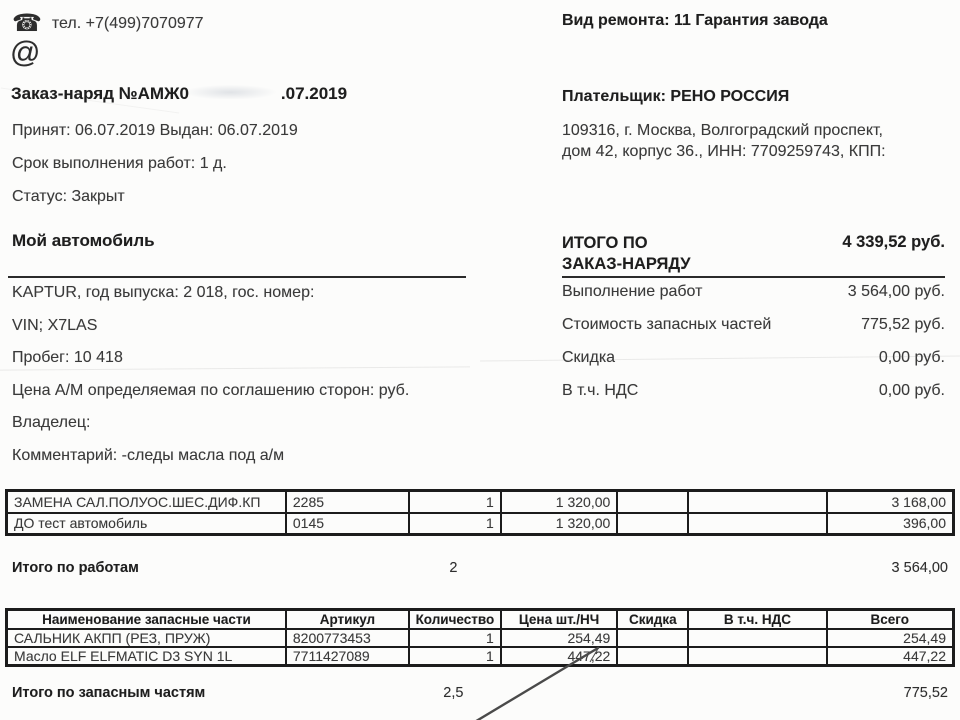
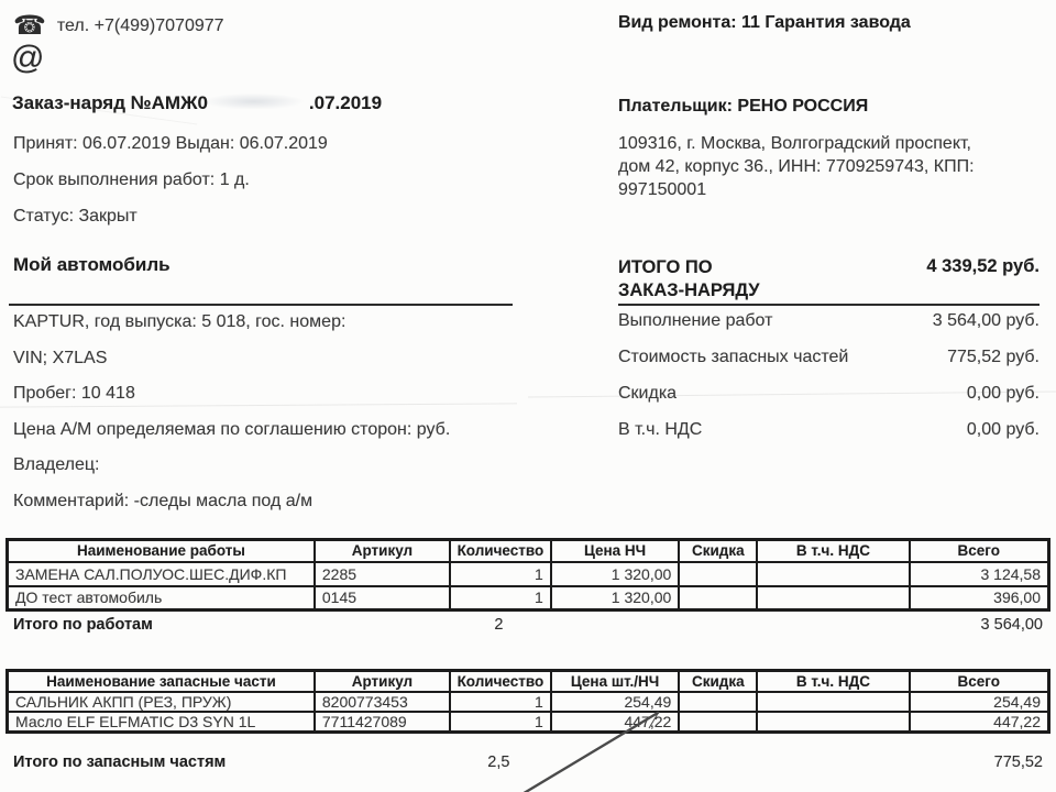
  ☎
  тел. +7(499)7070977
  @
  Заказ-наряд №АМЖ0 .07.2019
  Принят: 06.07.2019 Выдан: 06.07.2019
  Срок выполнения работ: 1 д.
  Статус: Закрыт
  Мой автомобиль
- KAPTUR, год выпуска: 2 018, гос. номер:
+ KAPTUR, год выпуска: 5 018, гос. номер:
  VIN; X7LAS
  Пробег: 10 418
  Цена А/М определяемая по соглашению сторон: руб.
  Владелец:
  Комментарий: -следы масла под а/м
  Вид ремонта: 11 Гарантия завода
  Плательщик: РЕНО РОССИЯ
  109316, г. Москва, Волгоградский проспект,
  дом 42, корпус 36., ИНН: 7709259743, КПП:
+ 997150001
  ИТОГО ПО
  ЗАКАЗ-НАРЯДУ
  4 339,52 руб.
  Выполнение работ
  3 564,00 руб.
  Стоимость запасных частей
  775,52 руб.
  Скидка
  0,00 руб.
  В т.ч. НДС
  0,00 руб.
+ Наименование работы	Артикул	Количество	Цена НЧ	Скидка	В т.ч. НДС	Всего
- ЗАМЕНА САЛ.ПОЛУОС.ШЕС.ДИФ.КП	2285	1	1 320,00			3 168,00
+ ЗАМЕНА САЛ.ПОЛУОС.ШЕС.ДИФ.КП	2285	1	1 320,00			3 124,58
  ДО тест автомобиль	0145	1	1 320,00			396,00
  Итого по работам
  2
  3 564,00
  Наименование запасные части	Артикул	Количество	Цена шт./НЧ	Скидка	В т.ч. НДС	Всего
  САЛЬНИК АКПП (РЕЗ, ПРУЖ)	8200773453	1	254,49			254,49
  Масло ELF ELFMATIC D3 SYN 1L	7711427089	1	44,22			447,22
  Итого по запасным частям
  2,5
  775,52
